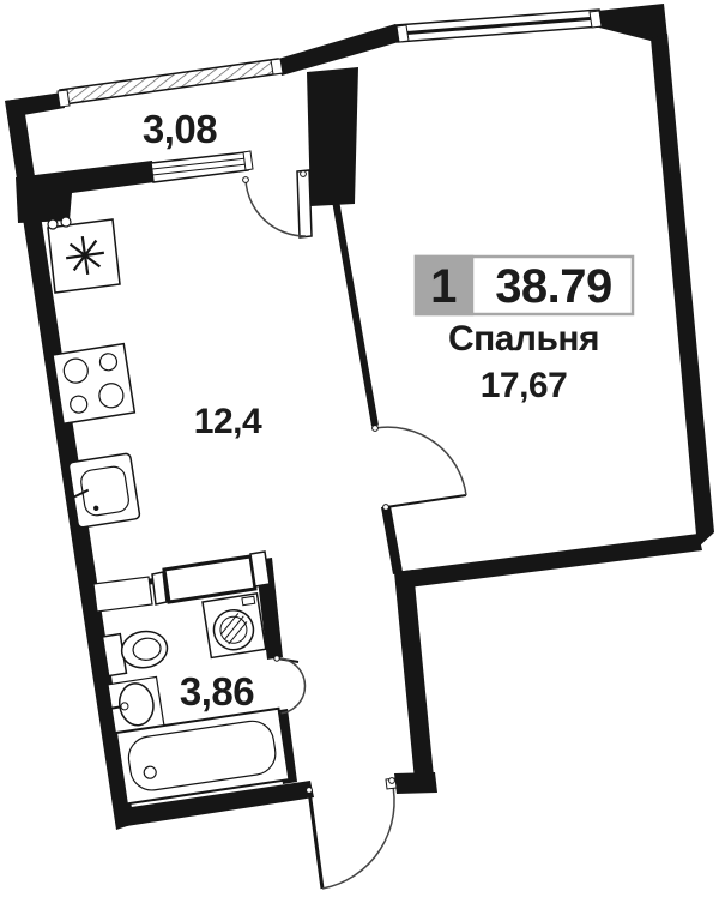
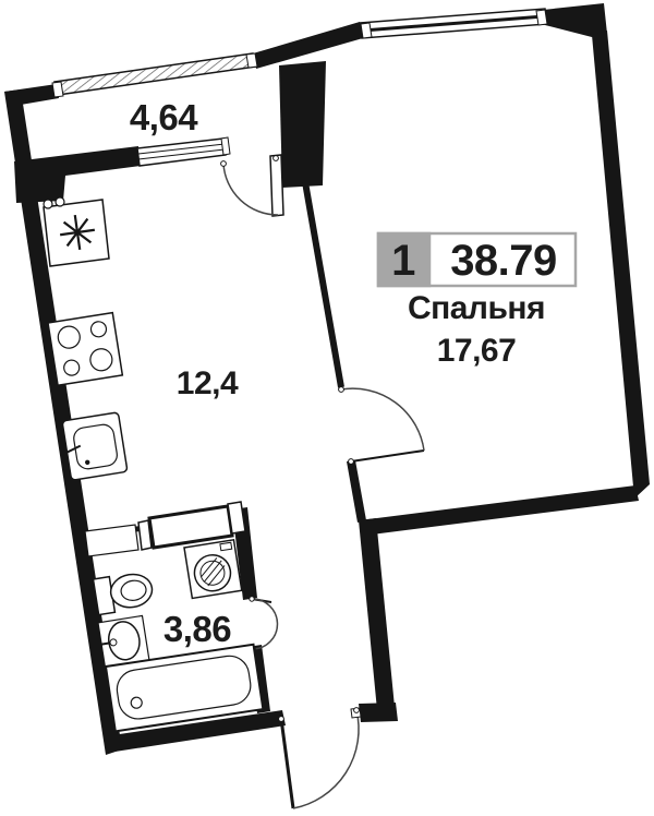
  1
  38.79
- 3,08
+ 4,64
  12,4
  Спальня
  17,67
  3,86
